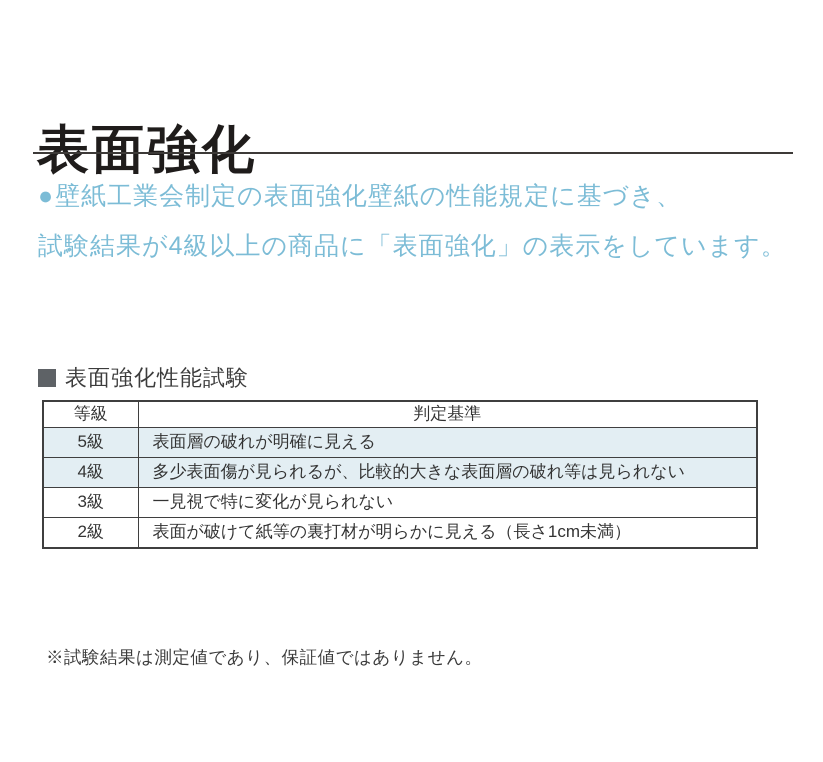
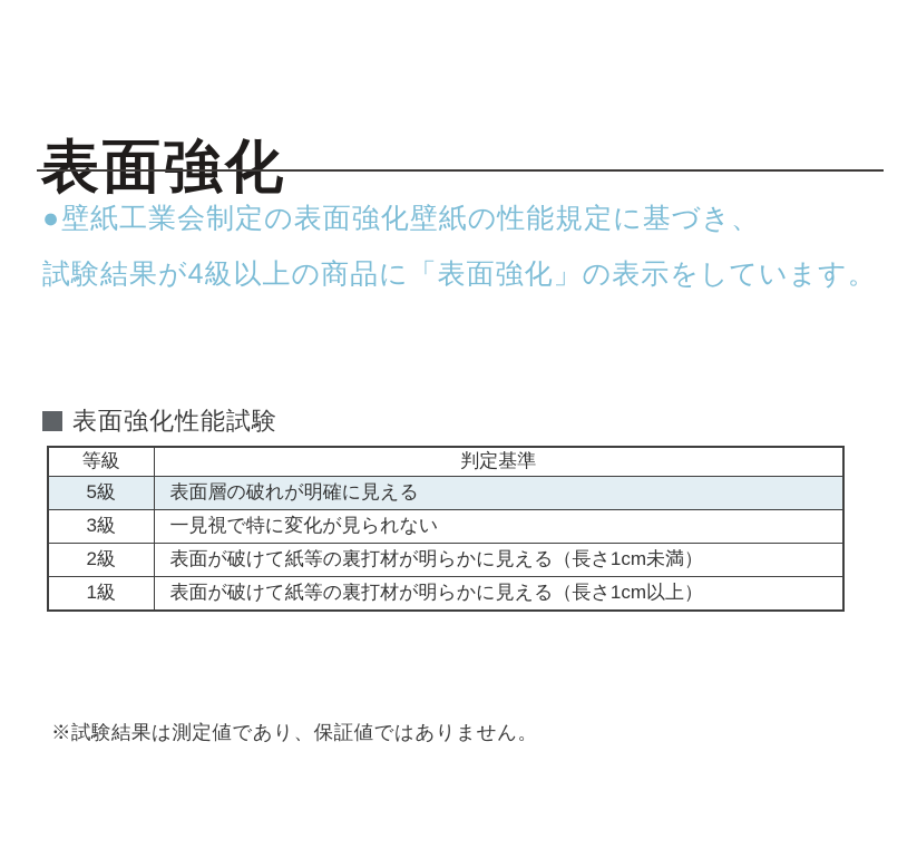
  表面強化
  ●壁紙工業会制定の表面強化壁紙の性能規定に基づき、
  試験結果が4級以上の商品に「表面強化」の表示をしています。
  表面強化性能試験
  等級	判定基準
  5級	表面層の破れが明確に見える
- 4級	多少表面傷が見られるが、比較的大きな表面層の破れ等は見られない
  3級	一見視で特に変化が見られない
  2級	表面が破けて紙等の裏打材が明らかに見える（長さ1cm未満）
+ 1級	表面が破けて紙等の裏打材が明らかに見える（長さ1cm以上）
  ※試験結果は測定値であり、保証値ではありません。
